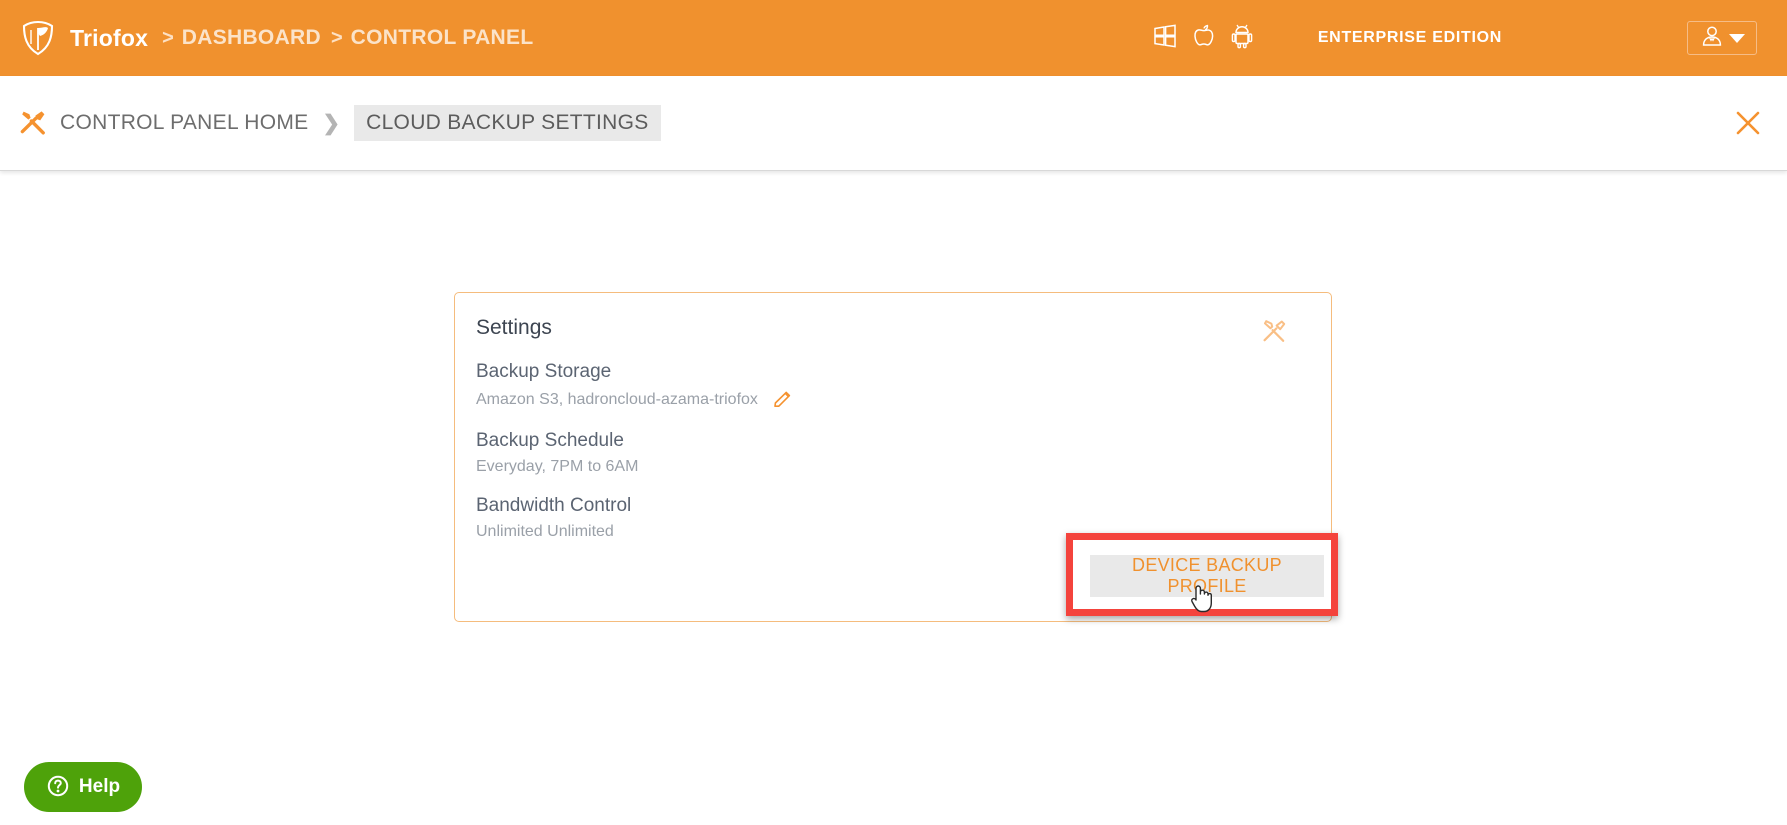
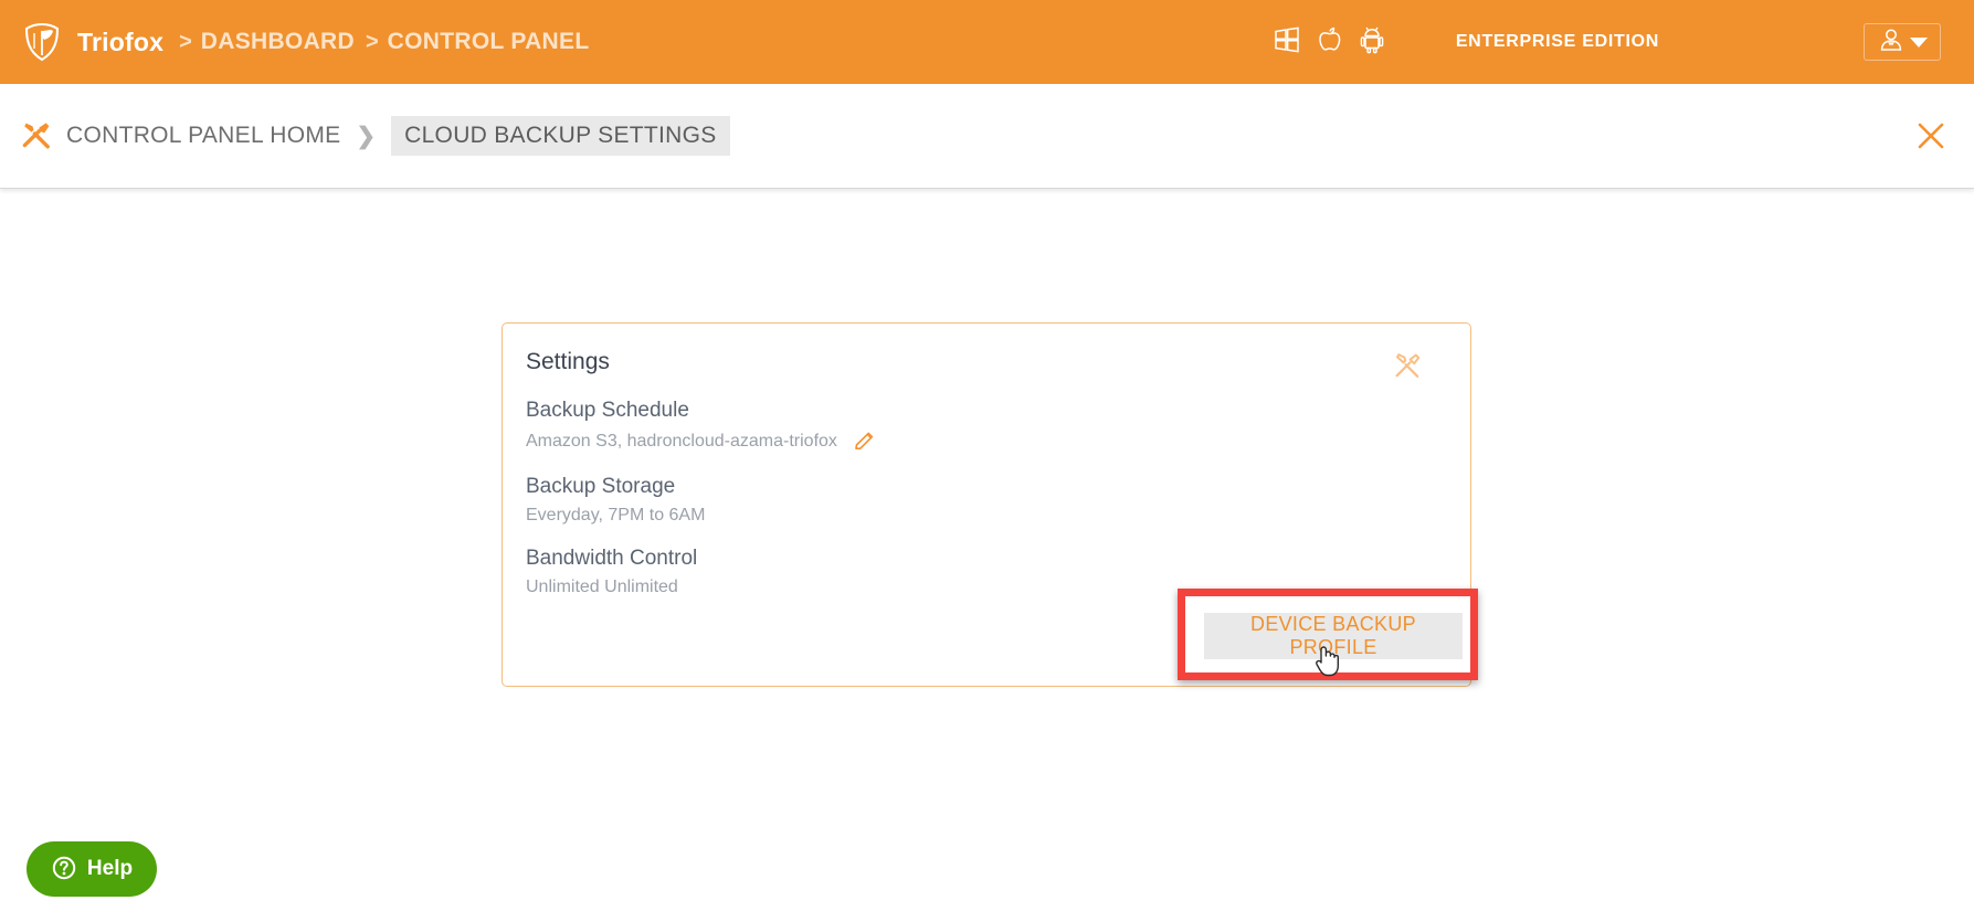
  Triofox
  >
  DASHBOARD
  >
  CONTROL PANEL
  ENTERPRISE EDITION
  CONTROL PANEL HOME
  ❯
  CLOUD BACKUP SETTINGS
  Settings
- Backup Storage
+ Backup Schedule
  Amazon S3, hadroncloud-azama-triofox
- Backup Schedule
+ Backup Storage
  Everyday, 7PM to 6AM
  Bandwidth Control
  Unlimited Unlimited
  DEVICE BACKUP PRFILE
  Help
